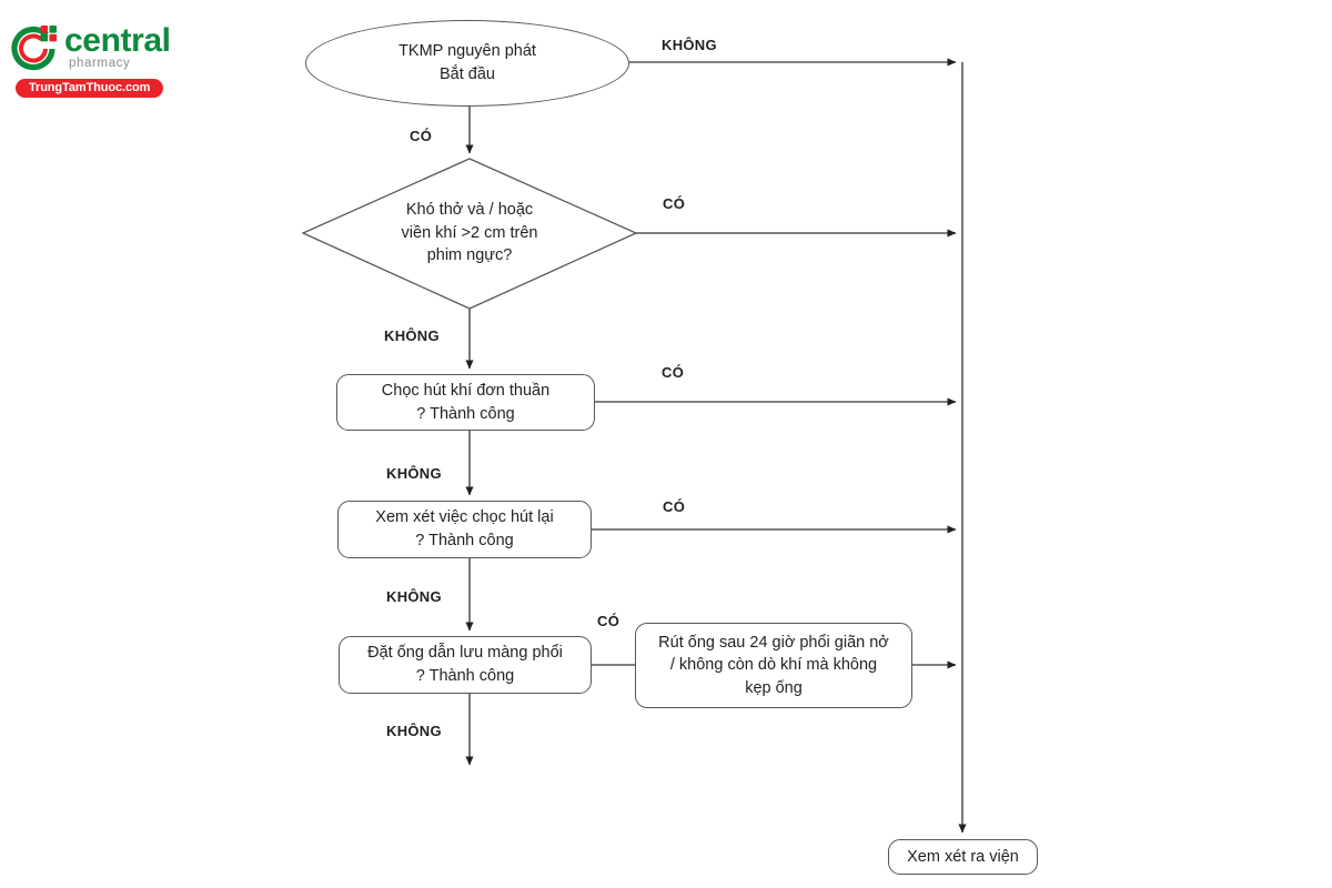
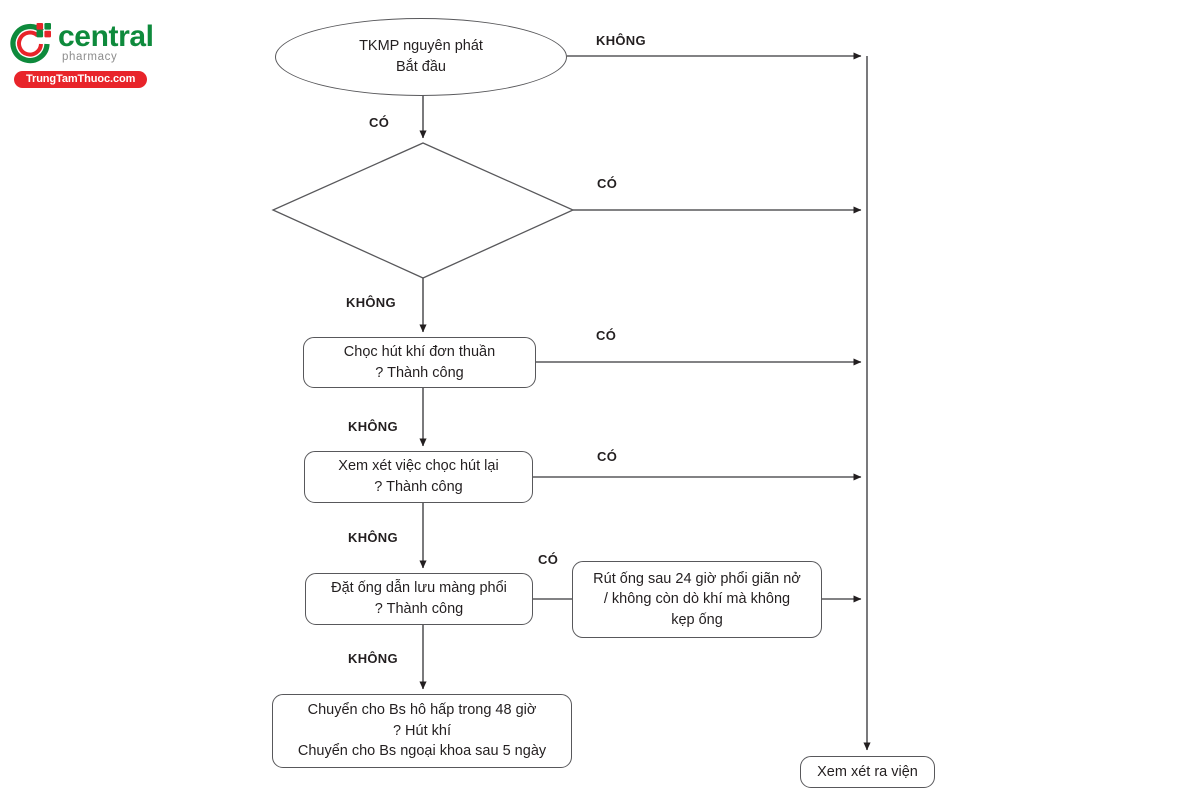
  central
  pharmacy
  TrungTamThuoc.com
  TKMP nguyên phát
  Bắt đầu
- Khó thở và / hoặc
- viền khí >2 cm trên
- phim ngực?
  Chọc hút khí đơn thuần
  ? Thành công
  Xem xét việc chọc hút lại
  ? Thành công
  Đặt ống dẫn lưu màng phổi
  ? Thành công
  Rút ống sau 24 giờ phổi giãn nở
  / không còn dò khí mà không
  kẹp ống
+ Chuyển cho Bs hô hấp trong 48 giờ
+ ? Hút khí
+ Chuyển cho Bs ngoại khoa sau 5 ngày
  Xem xét ra viện
  KHÔNG
  CÓ
  CÓ
  KHÔNG
  CÓ
  KHÔNG
  CÓ
  KHÔNG
  CÓ
  KHÔNG
